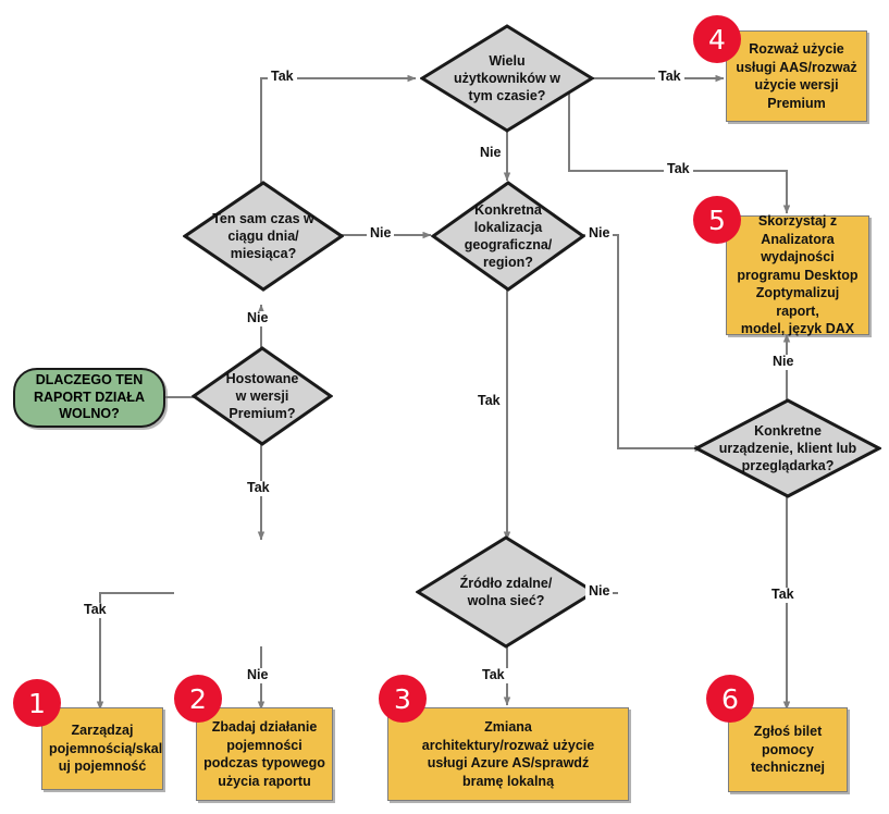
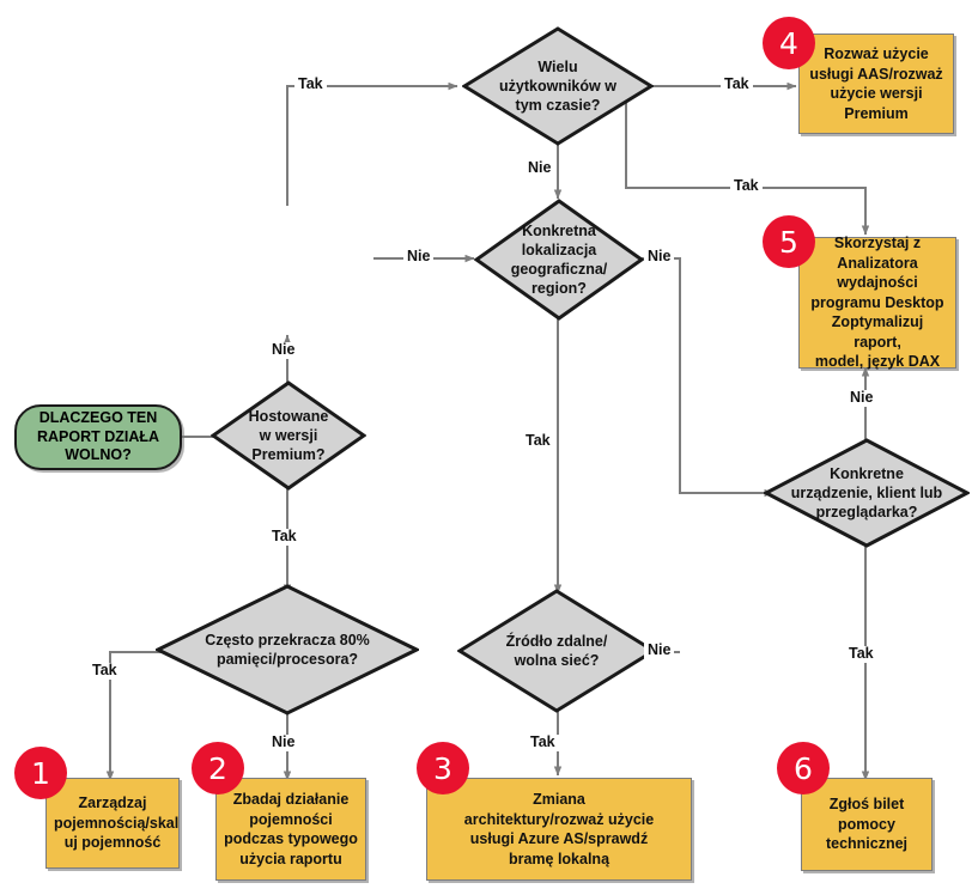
  DLACZEGO TEN
  RAPORT DZIAŁA
  WOLNO?
  Wielu
  użytkowników w
  tym czasie?
- Ten sam czas w
- ciągu dnia/
- miesiąca?
  Konkretna
  lokalizacja
  geograficzna/
  region?
  Hostowane
  w wersji
  Premium?
+ Często przekracza 80%
+ pamięci/procesora?
  Źródło zdalne/
  wolna sieć?
  Konkretne
  urządzenie, klient lub
  przeglądarka?
  4
  Rozważ użycie
  usługi AAS/rozważ
  użycie wersji
  Premium
  5
  Skorzystaj z
  Analizatora wydajności
  programu Desktop
  Zoptymalizuj raport,
  model, język DAX
  1
  Zarządzaj
  pojemnością/skal
  uj pojemność
  2
  Zbadaj działanie
  pojemności
  podczas typowego
  użycia raportu
  3
  Zmiana
  architektury/rozważ użycie
  usługi Azure AS/sprawdź
  bramę lokalną
  6
  Zgłoś bilet
  pomocy
  technicznej
  Tak
  Tak
  Nie
  Tak
  Nie
  Nie
  Nie
  Tak
  Tak
  Nie
  Tak
  Nie
  Tak
  Nie
  Tak
